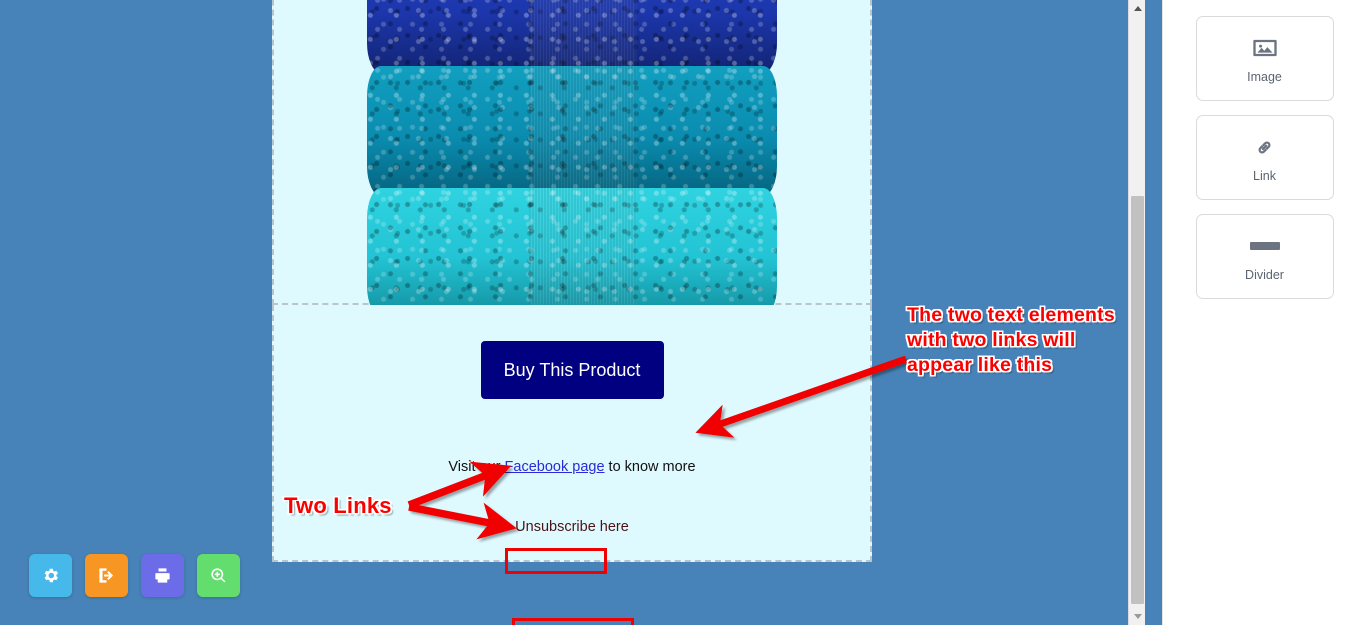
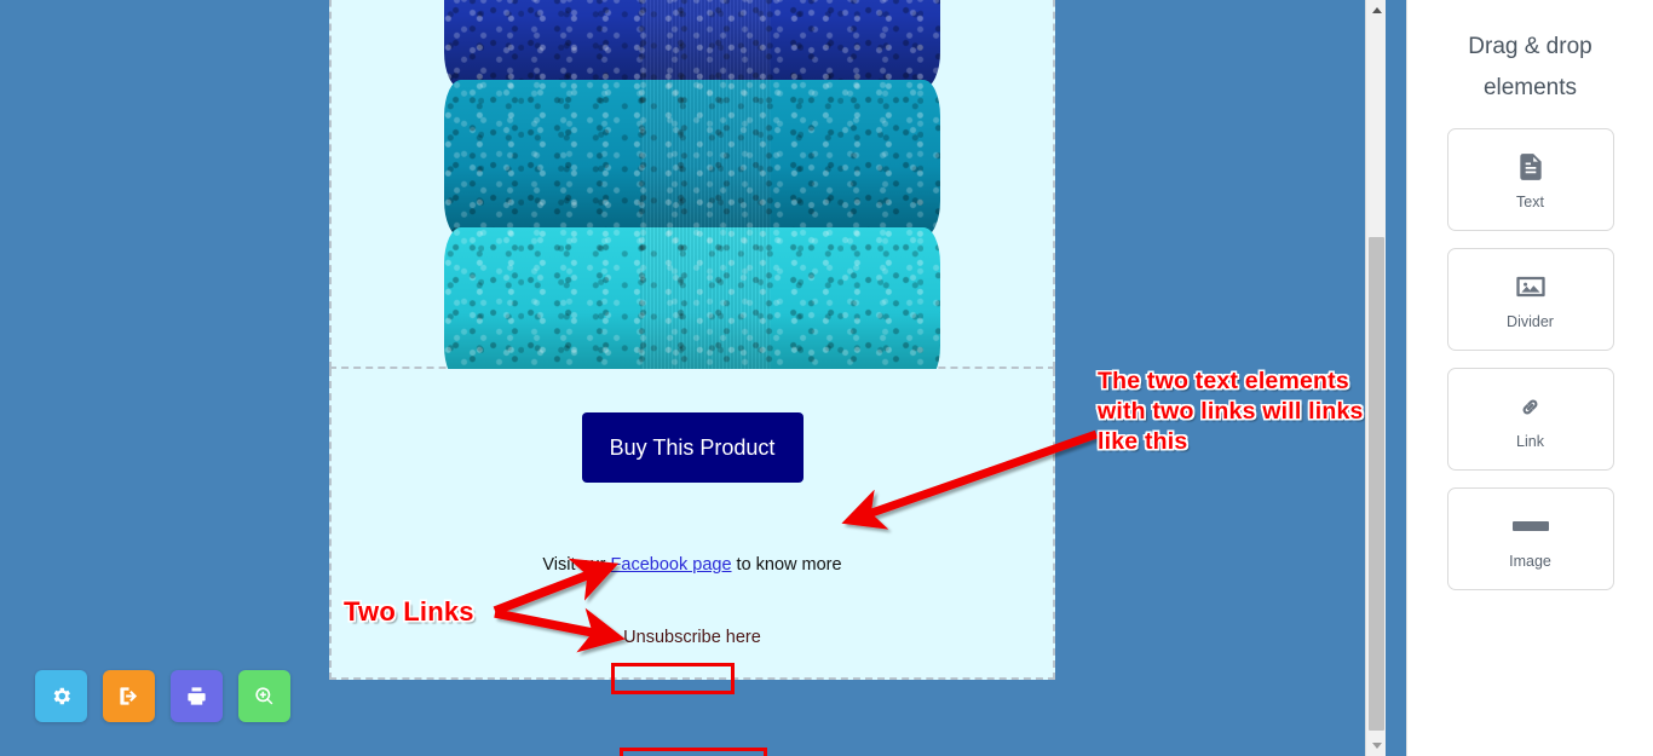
  Buy This Product
  Visit ou Facebook page to know more
  Unsubscribe here
- The two text elements with two links will appear like this
+ The two text elements with two links will links like this
  Two Links
+ Drag & drop elements
+ Text
- Image
+ Divider
  Link
- Divider
+ Image
